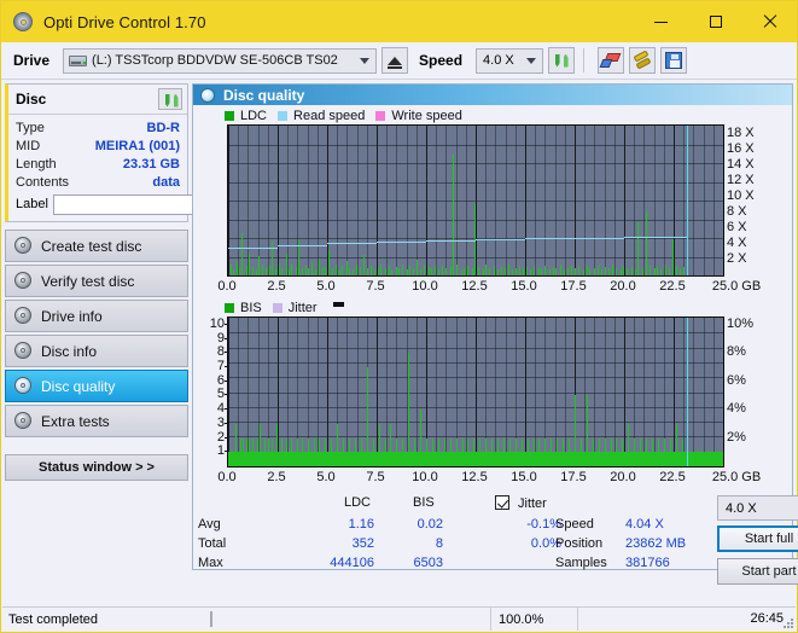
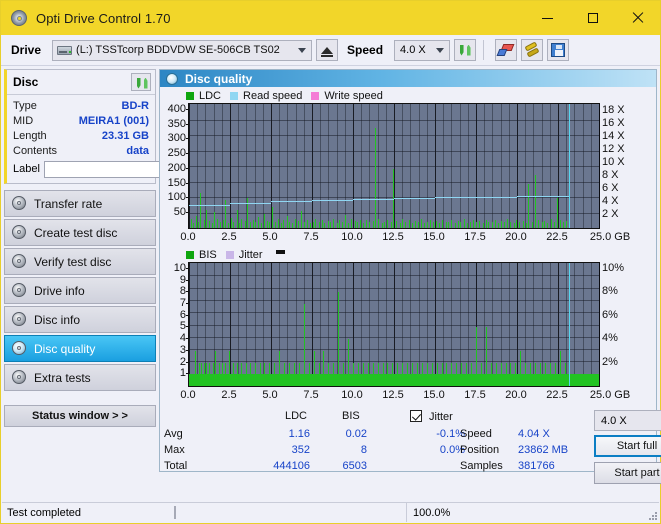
  Opti Drive Control 1.70
  Drive
  (L:) TSSTcorp BDDVDW SE-506CB TS02
  Speed
  4.0 X
  Disc
  Type
  BD-R
  MID
  MEIRA1 (001)
  Length
  23.31 GB
  Contents
  data
  Label
+ Transfer rate
  Create test disc
  Verify test disc
  Drive info
  Disc info
  Disc quality
  Extra tests
  Status window > >
  Disc quality
  LDC
  Read speed
  Write speed
+ 400
+ 350
+ 300
+ 250
+ 200
+ 150
+ 100
+ 50
  18 X
  16 X
  14 X
  12 X
  10 X
  8 X
  6 X
  4 X
  2 X
  0.0
  2.5
  5.0
  7.5
  10.0
  12.5
  15.0
  17.5
  20.0
  22.5
  25.0 GB
  BIS
  Jitter
  10
  9
  8
  7
  6
  5
  4
  3
  2
  1
  10%
  8%
  6%
  4%
  2%
  0.0
  2.5
  5.0
  7.5
  10.0
  12.5
  15.0
  17.5
  20.0
  22.5
  25.0 GB
  LDC
  BIS
  Jitter
  Avg
  1.16
  0.02
  -0.1%
- Total
+ Max
  352
  8
  0.0%
- Max
+ Total
  444106
  6503
  Speed
  4.04 X
  Position
  23862 MB
  Samples
  381766
  4.0 X
  Start full
  Start part
  Test completed
  100.0%
- 26:45
